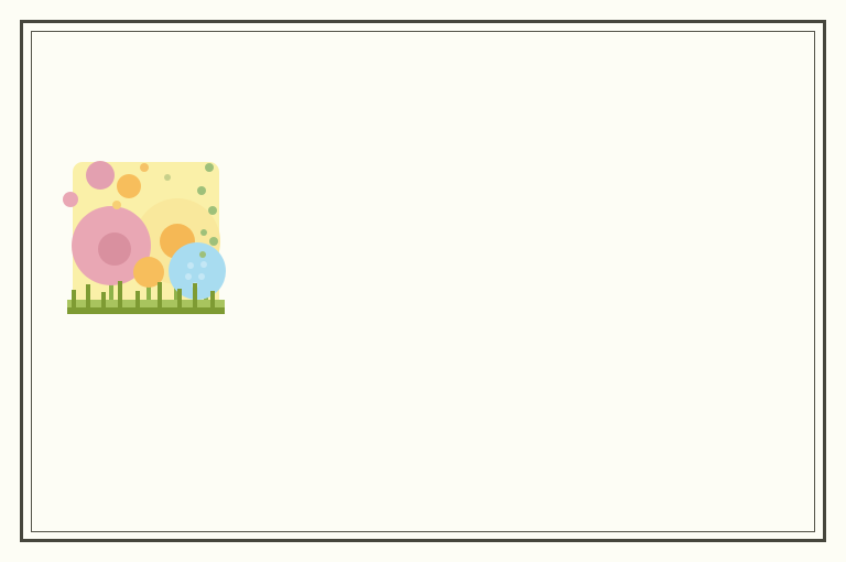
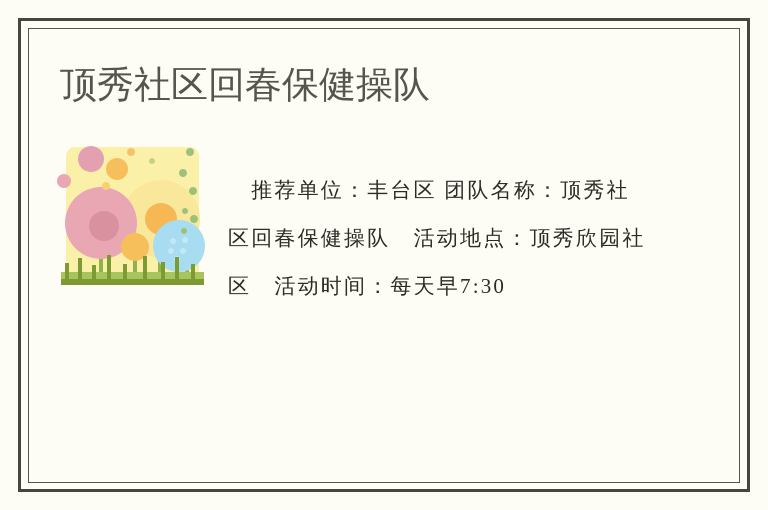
+ 顶秀社区回春保健操队
+ 推荐单位：丰台区 团队名称：顶秀社区回春保健操队 活动地点：顶秀欣园社区 活动时间：每天早7:30
